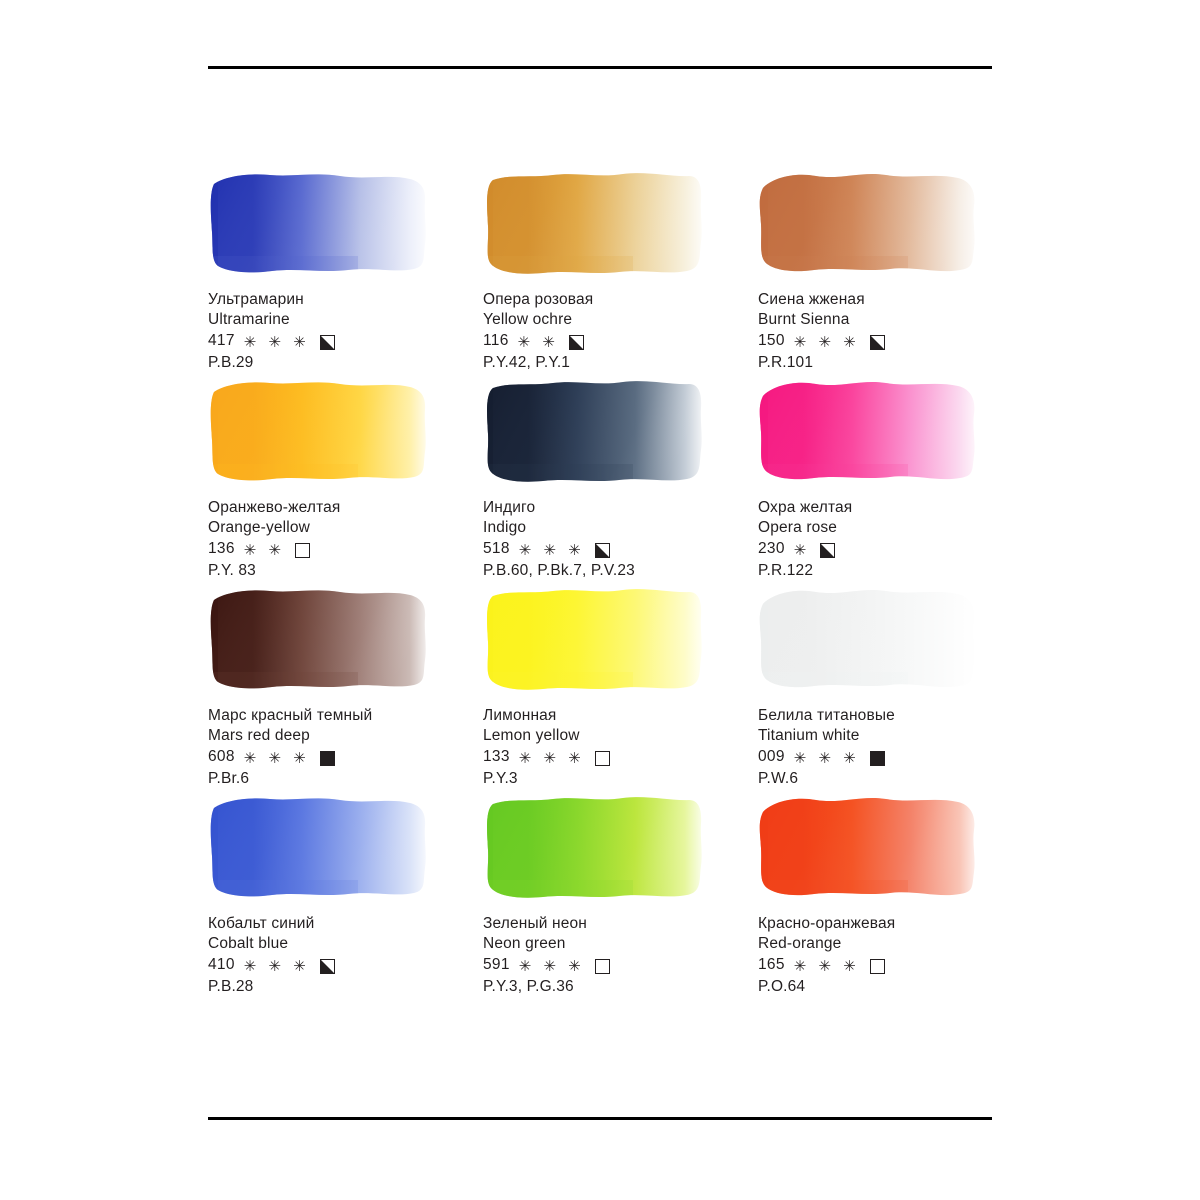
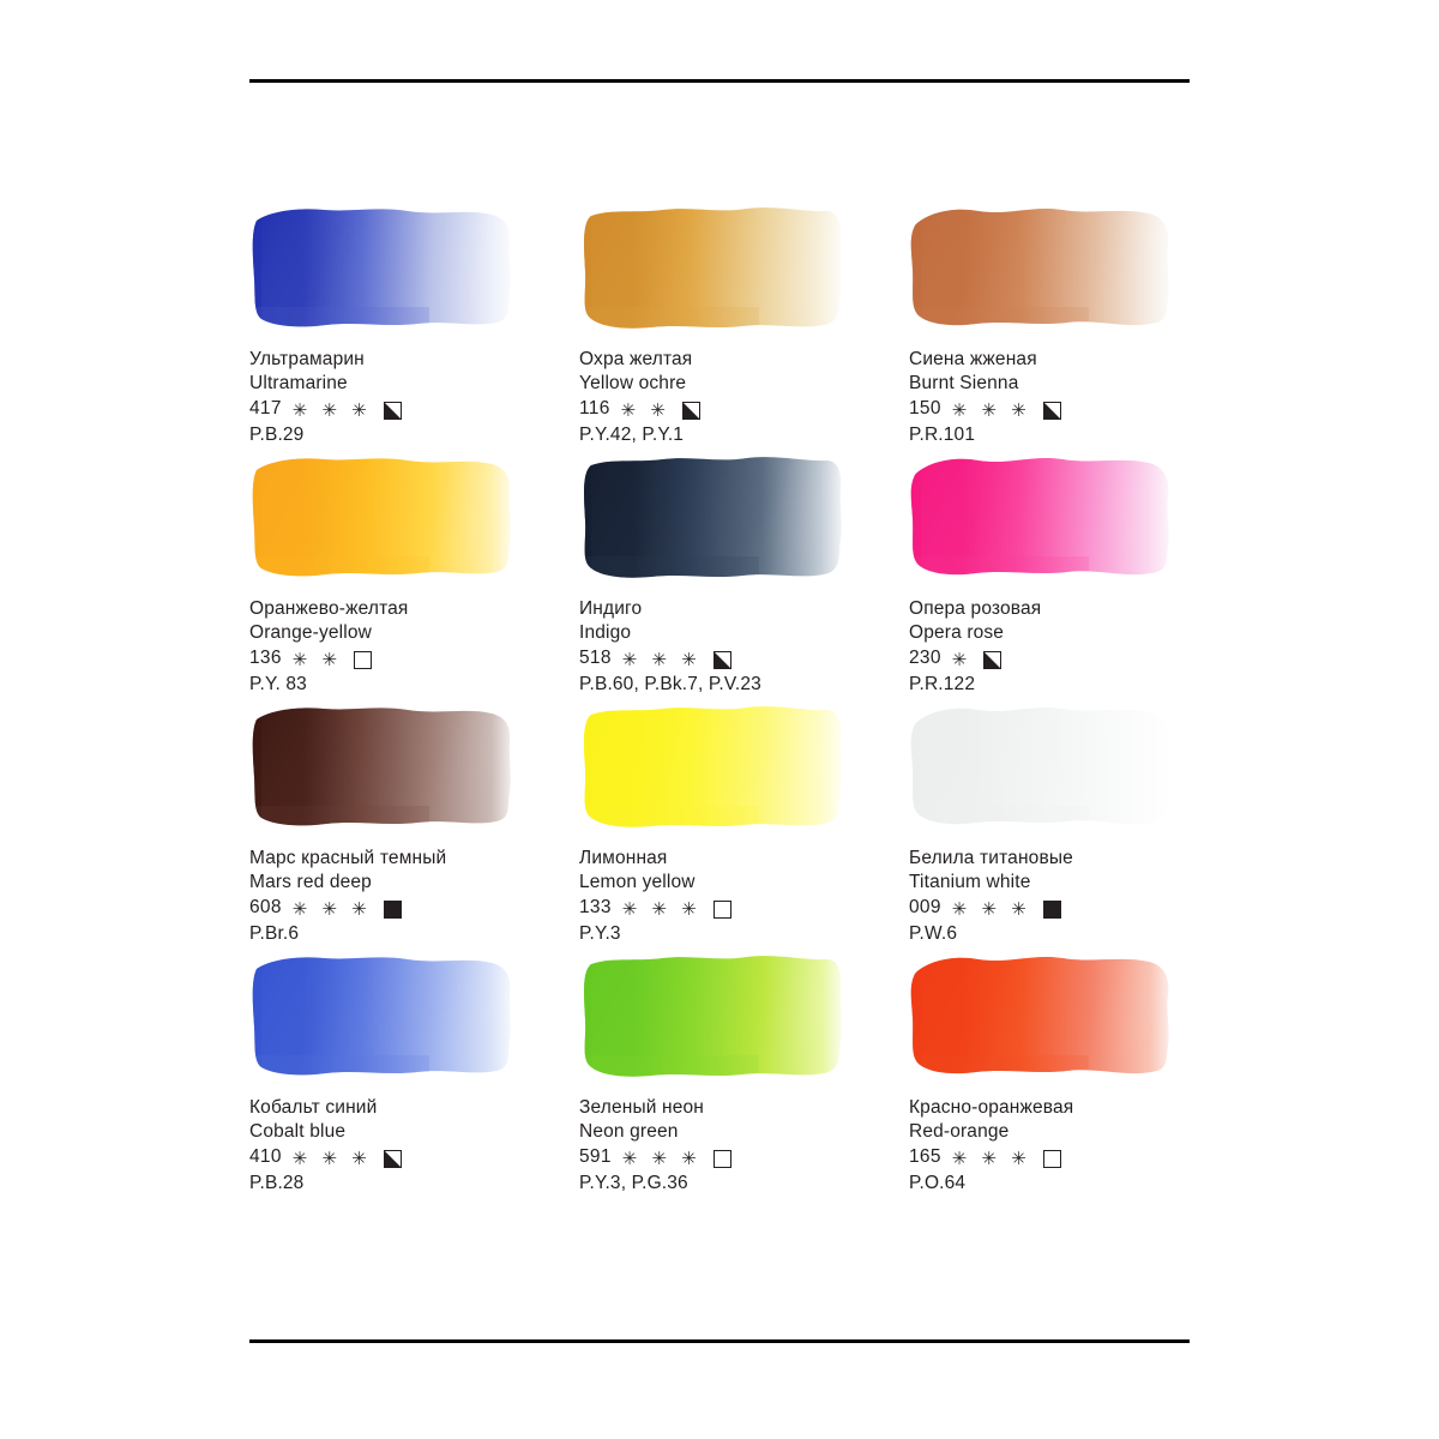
  Ультрамарин
  Ultramarine
  417
  ✳ ✳ ✳
  P.B.29
- Опера розовая
+ Охра желтая
  Yellow ochre
  116
  ✳ ✳
  P.Y.42, P.Y.1
  Сиена жженая
  Burnt Sienna
  150
  ✳ ✳ ✳
  P.R.101
  Оранжево-желтая
  Orange-yellow
  136
  ✳ ✳
  P.Y. 83
  Индиго
  Indigo
  518
  ✳ ✳ ✳
  P.B.60, P.Bk.7, P.V.23
- Охра желтая
+ Опера розовая
  Opera rose
  230
  ✳
  P.R.122
  Марс красный темный
  Mars red deep
  608
  ✳ ✳ ✳
  P.Br.6
  Лимонная
  Lemon yellow
  133
  ✳ ✳ ✳
  P.Y.3
  Белила титановые
  Titanium white
  009
  ✳ ✳ ✳
  P.W.6
  Кобальт синий
  Cobalt blue
  410
  ✳ ✳ ✳
  P.B.28
  Зеленый неон
  Neon green
  591
  ✳ ✳ ✳
  P.Y.3, P.G.36
  Красно-оранжевая
  Red-orange
  165
  ✳ ✳ ✳
  P.O.64
